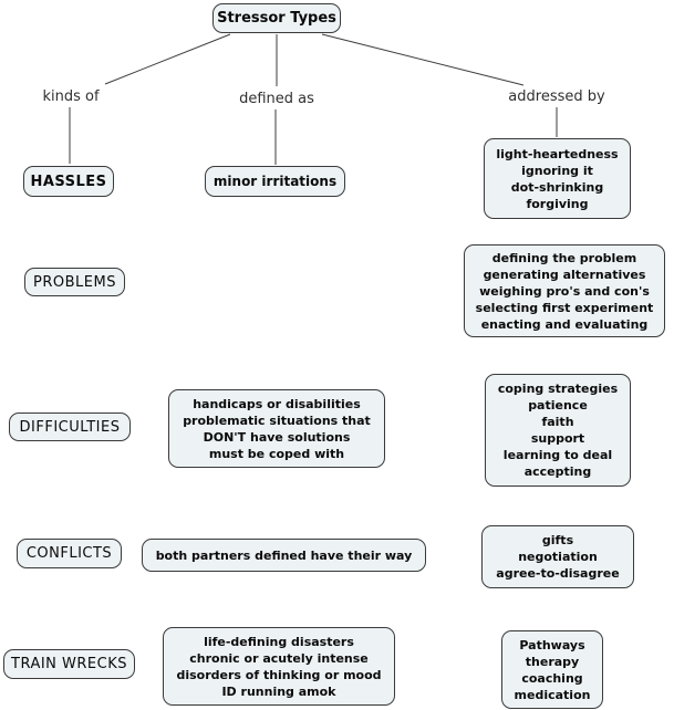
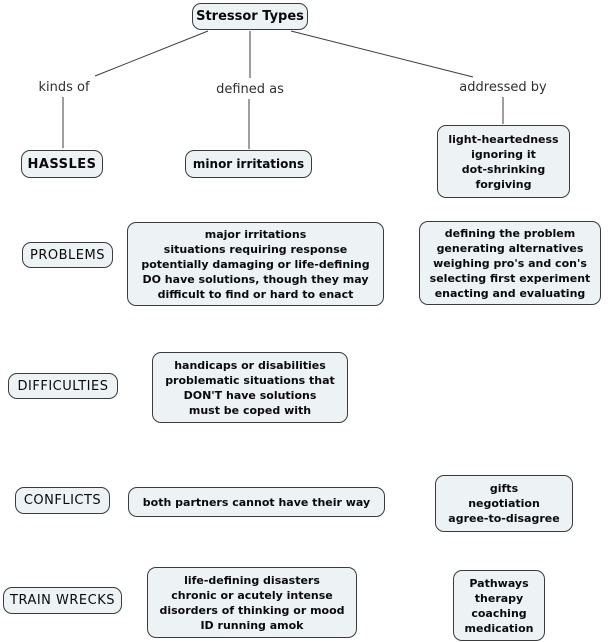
  Stressor Types
  kinds of
  defined as
  addressed by
  HASSLES
  minor irritations
  light-heartedness
  ignoring it
  dot-shrinking
  forgiving
  PROBLEMS
+ major irritations
+ situations requiring response
+ potentially damaging or life-defining
+ DO have solutions, though they may
+ difficult to find or hard to enact
  defining the problem
  generating alternatives
  weighing pro's and con's
  selecting first experiment
  enacting and evaluating
  DIFFICULTIES
  handicaps or disabilities
  problematic situations that
  DON'T have solutions
  must be coped with
- coping strategies
- patience
- faith
- support
- learning to deal
- accepting
  CONFLICTS
- both partners defined have their way
+ both partners cannot have their way
  gifts
  negotiation
  agree-to-disagree
  TRAIN WRECKS
  life-defining disasters
  chronic or acutely intense
  disorders of thinking or mood
  ID running amok
  Pathways
  therapy
  coaching
  medication
